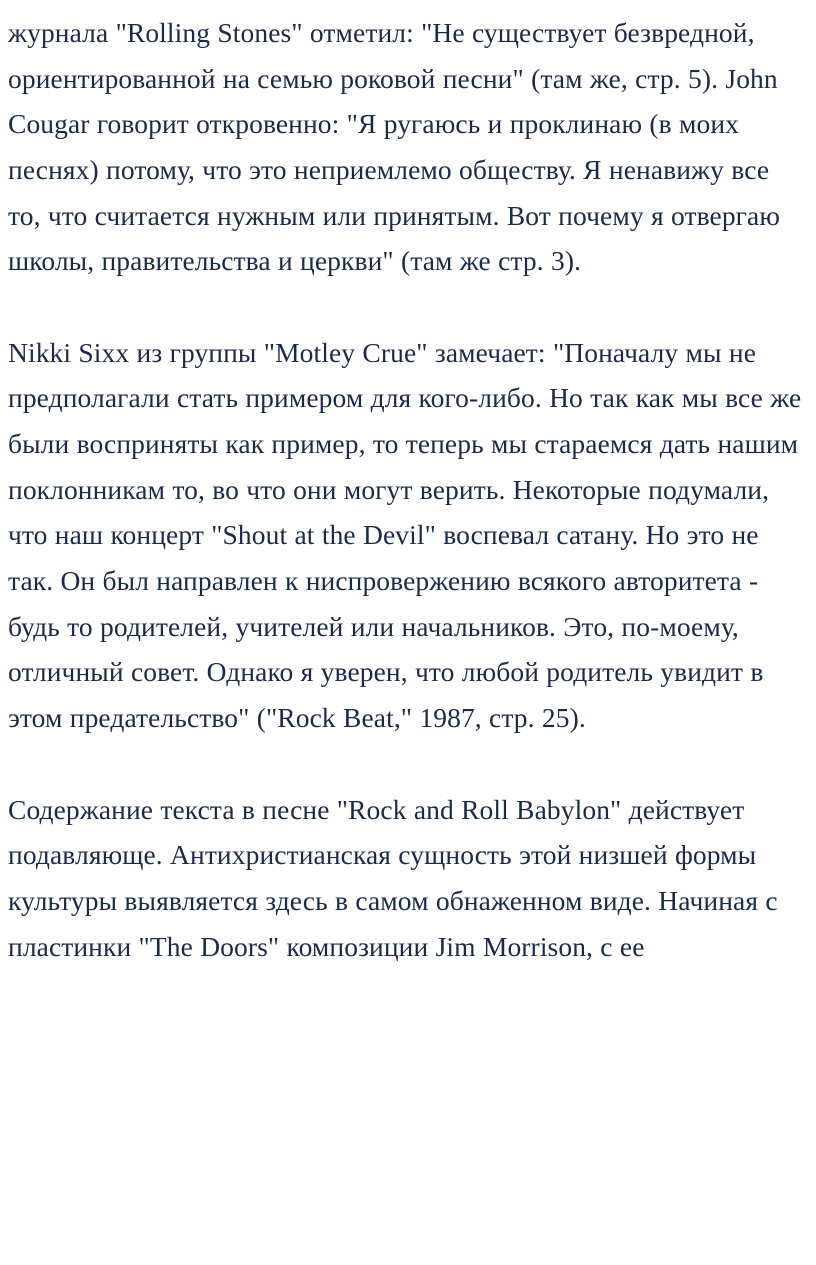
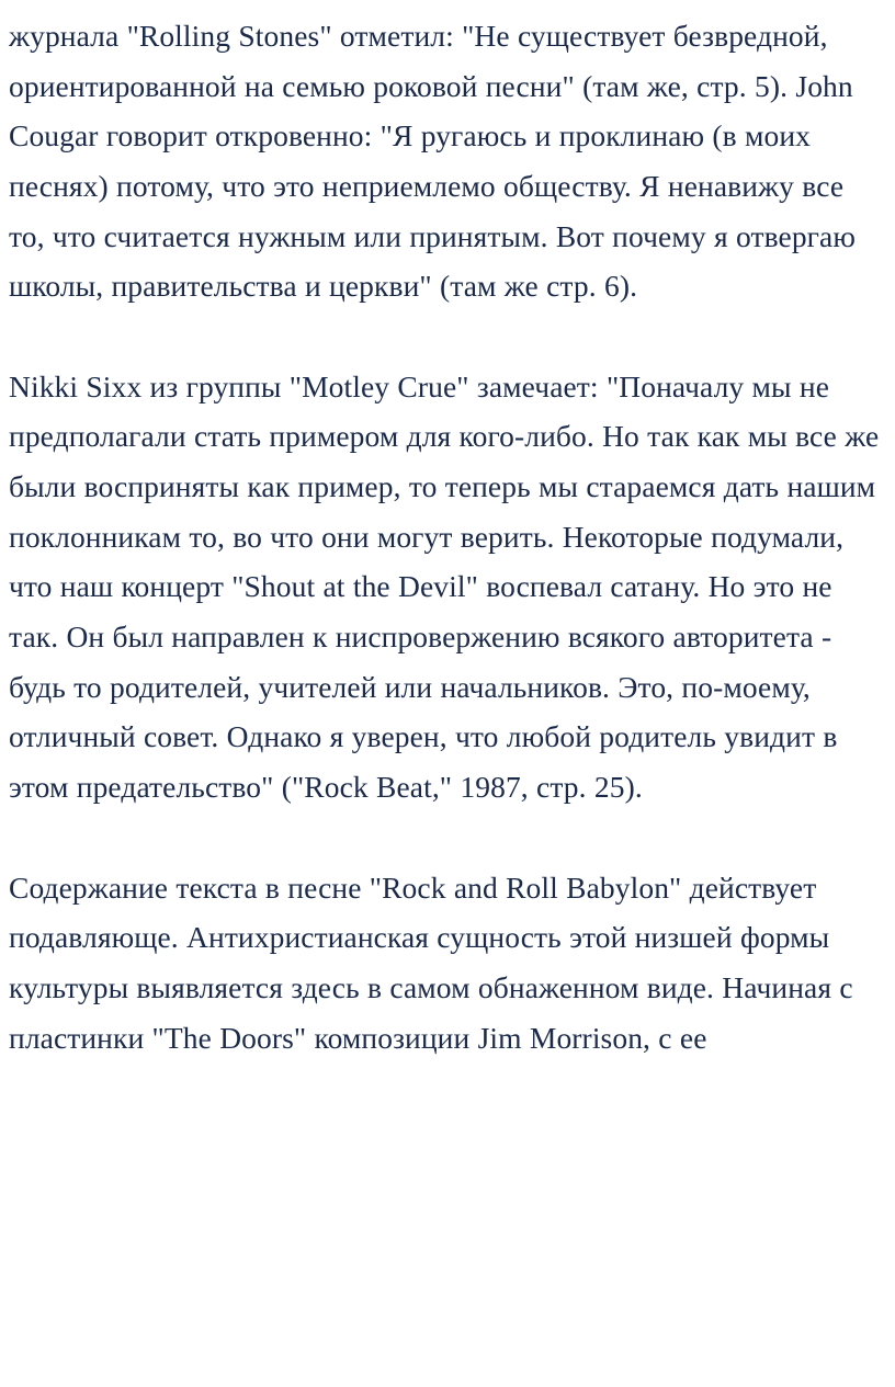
- журнала "Rolling Stones" отметил: "Не существует безвредной, ориентированной на семью роковой песни" (там же, стр. 5). John Cougar говорит откровенно: "Я ругаюсь и проклинаю (в моих песнях) потому, что это неприемлемо обществу. Я ненавижу все то, что считается нужным или принятым. Вот почему я отвергаю школы, правительства и церкви" (там же стр. 3).
+ журнала "Rolling Stones" отметил: "Не существует безвредной, ориентированной на семью роковой песни" (там же, стр. 5). John Cougar говорит откровенно: "Я ругаюсь и проклинаю (в моих песнях) потому, что это неприемлемо обществу. Я ненавижу все то, что считается нужным или принятым. Вот почему я отвергаю школы, правительства и церкви" (там же стр. 6).
  Nikki Sixx из группы "Motley Crue" замечает: "Поначалу мы не предполагали стать примером для кого-либо. Но так как мы все же были восприняты как пример, то теперь мы стараемся дать нашим поклонникам то, во что они могут верить. Некоторые подумали, что наш концерт "Shout at the Devil" воспевал сатану. Но это не так. Он был направлен к ниспровержению всякого авторитета - будь то родителей, учителей или начальников. Это, по-моему, отличный совет. Однако я уверен, что любой родитель увидит в этом предательство" ("Rock Beat," 1987, стр. 25).
  Содержание текста в песне "Rock and Roll Babylon" действует подавляюще. Антихристианская сущность этой низшей формы культуры выявляется здесь в самом обнаженном виде. Начиная с пластинки "The Doors" композиции Jim Morrison, с ее
